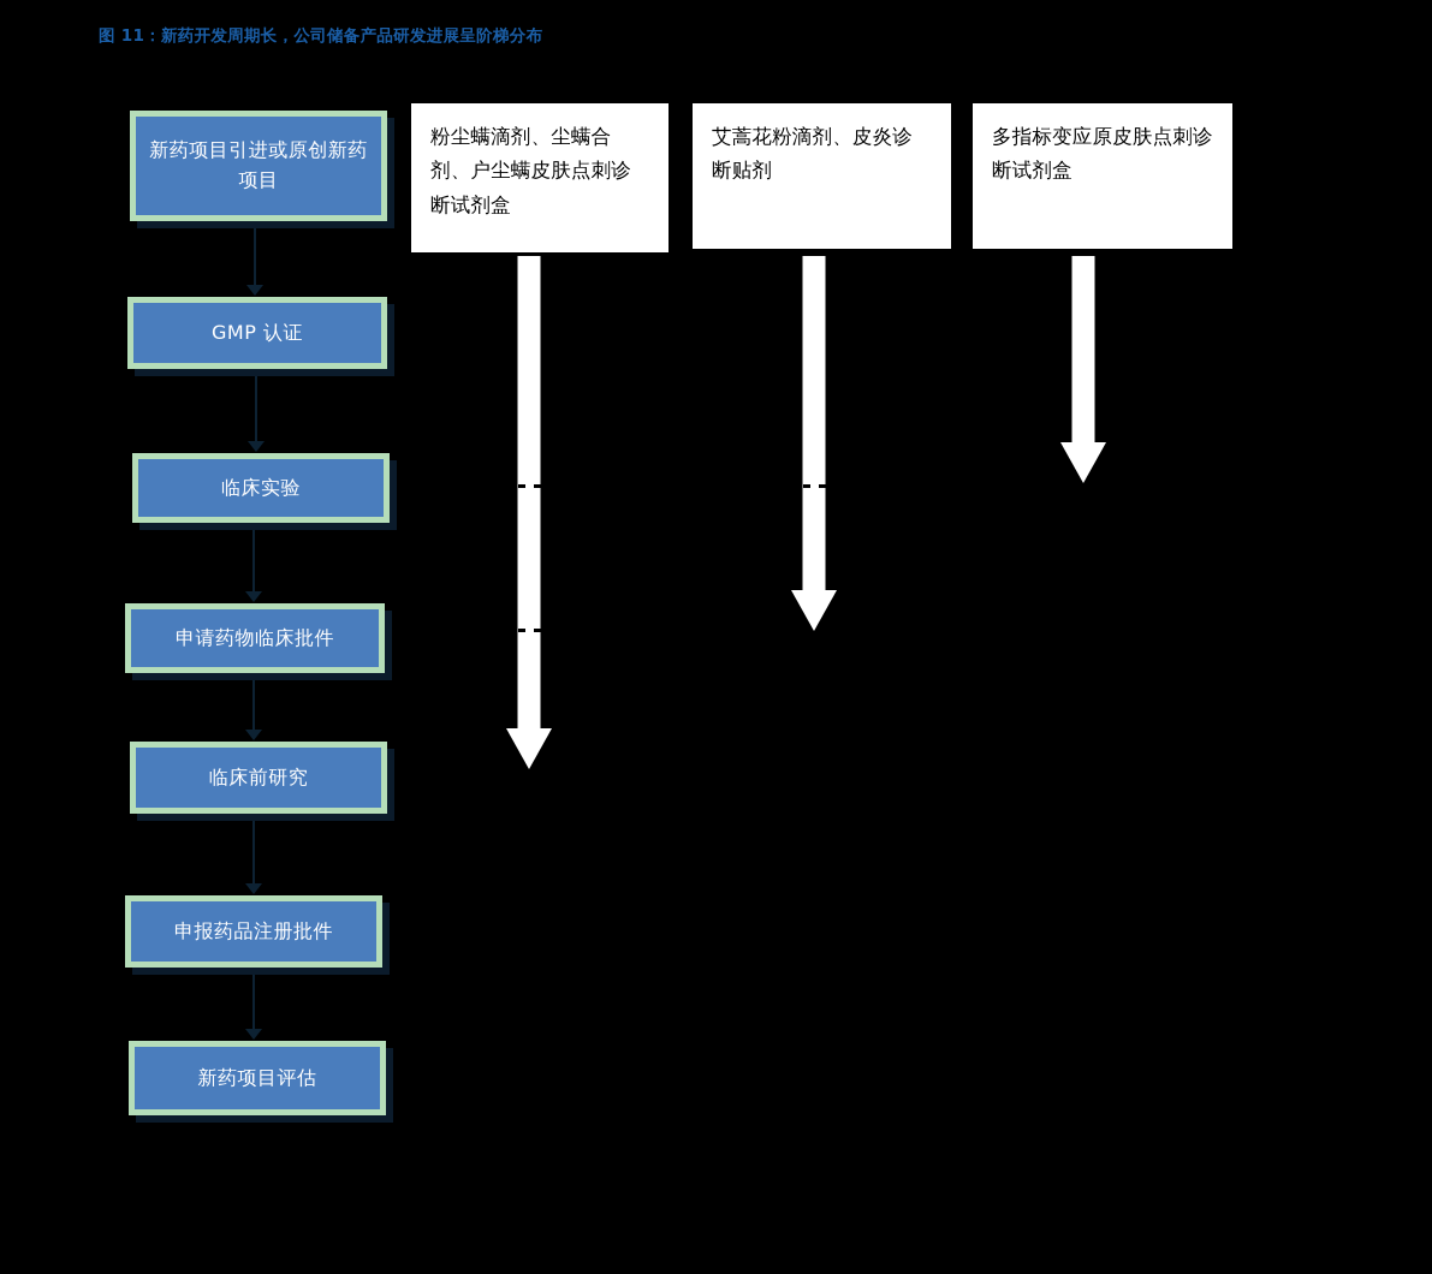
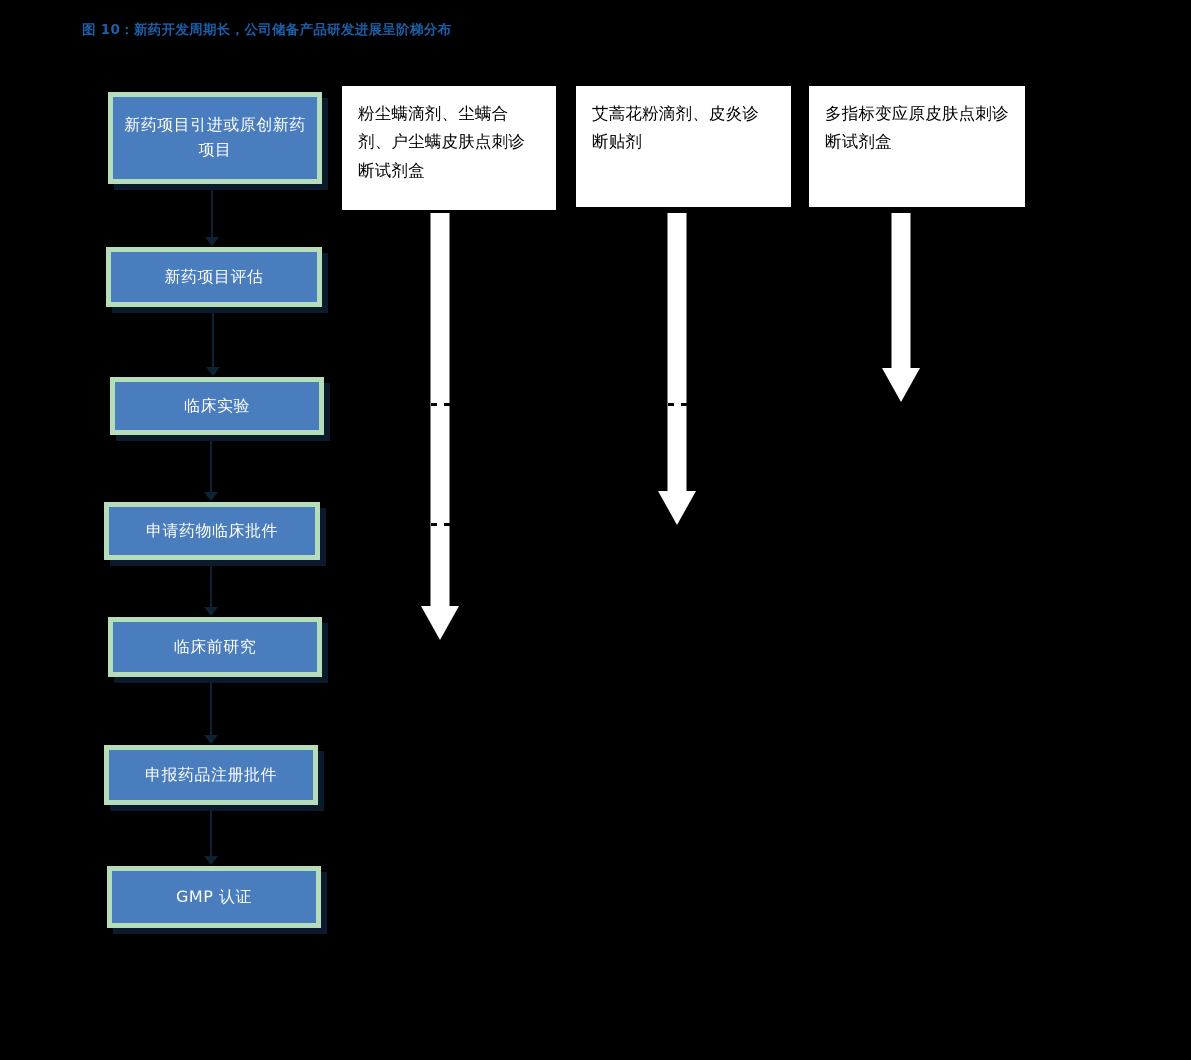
- 图 11：新药开发周期长，公司储备产品研发进展呈阶梯分布
+ 图 10：新药开发周期长，公司储备产品研发进展呈阶梯分布
  新药项目引进或原创新药项目
- GMP 认证
+ 新药项目评估
  临床实验
  申请药物临床批件
  临床前研究
  申报药品注册批件
- 新药项目评估
+ GMP 认证
  粉尘螨滴剂、尘螨合剂、户尘螨皮肤点刺诊断试剂盒
  艾蒿花粉滴剂、皮炎诊断贴剂
  多指标变应原皮肤点刺诊断试剂盒
